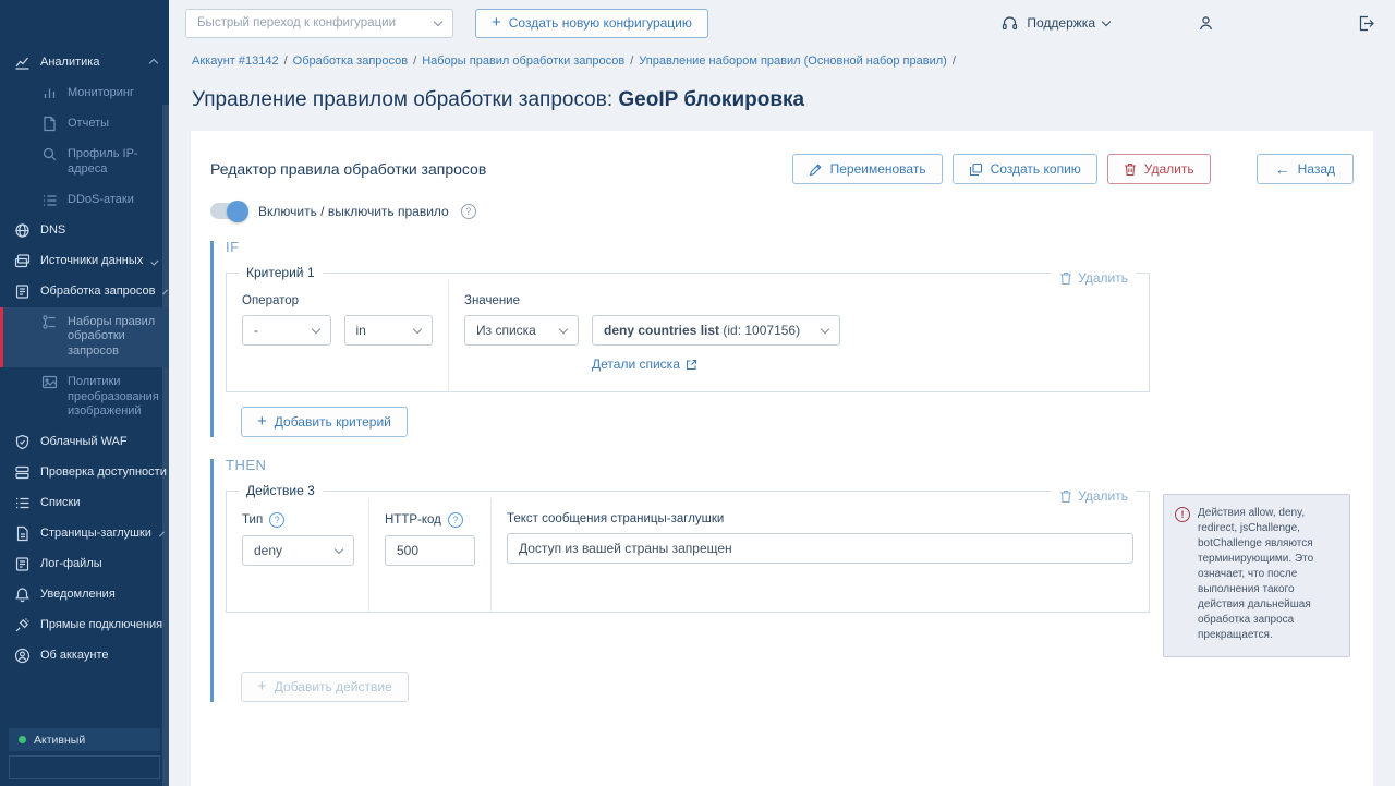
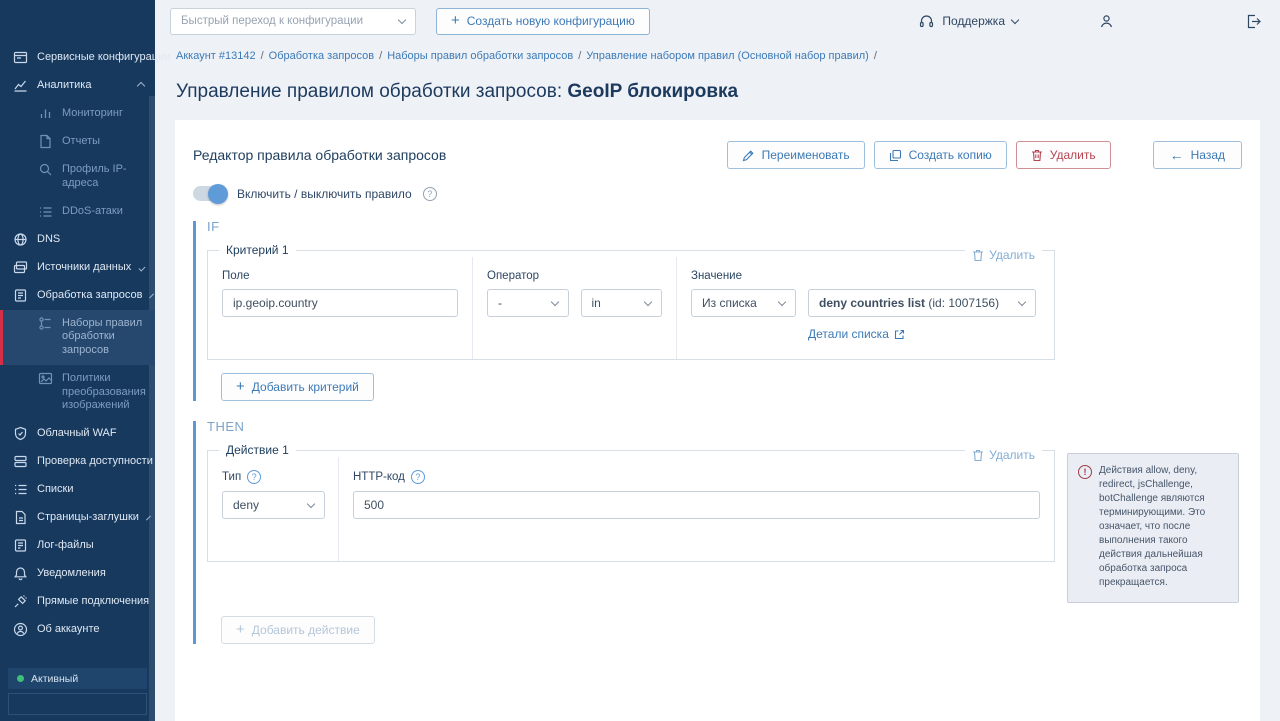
+ Сервисные конфигурации
  Аналитика
  Мониторинг
  Отчеты
  Профиль IP-адреса
  DDoS-атаки
  DNS
  Источники данных
  Обработка запросов
  Наборы правил обработки запросов
  Политики преобразования изображений
  Облачный WAF
  Проверка доступности
  Списки
  Страницы-заглушки
  Лог-файлы
  Уведомления
  Прямые подключения
  Об аккаунте
  Активный
  Быстрый переход к конфигурации
  +
  Создать новую конфигурацию
  Поддержка
  Аккаунт #13142 / Обработка запросов / Наборы правил обработки запросов / Управление набором правил (Основной набор правил) /
  Управление правилом обработки запросов: GeoIP блокировка
  Редактор правила обработки запросов
  Переименовать
  Создать копию
  Удалить
  ←
  Назад
  Включить / выключить правило
  ?
  IF
  Критерий 1
  Удалить
+ Поле
+ ip.geoip.country
  Оператор
  -
  in
  Значение
  Из списка
  deny countries list (id: 1007156)
  Детали списка
  +
  Добавить критерий
  THEN
- Действие 3
+ Действие 1
  Удалить
  Тип
  ?
  deny
  HTTP-код
  ?
  500
- Текст сообщения страницы-заглушки
- Доступ из вашей страны запрещен
  !
  Действия allow, deny, redirect, jsChallenge, botChallenge являются терминирующими. Это означает, что после выполнения такого действия дальнейшая обработка запроса прекращается.
  +
  Добавить действие
